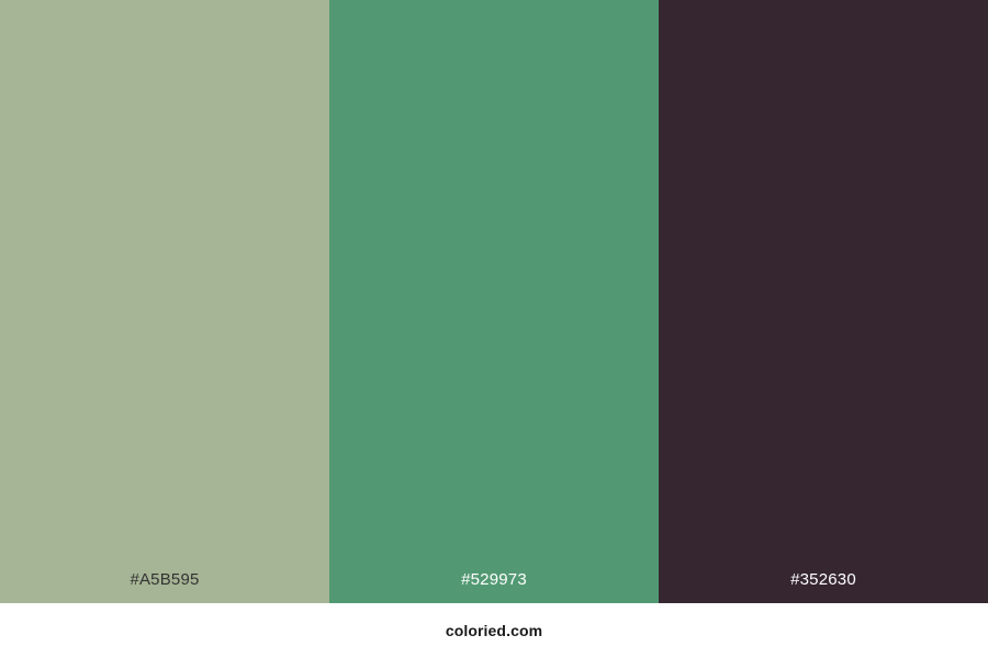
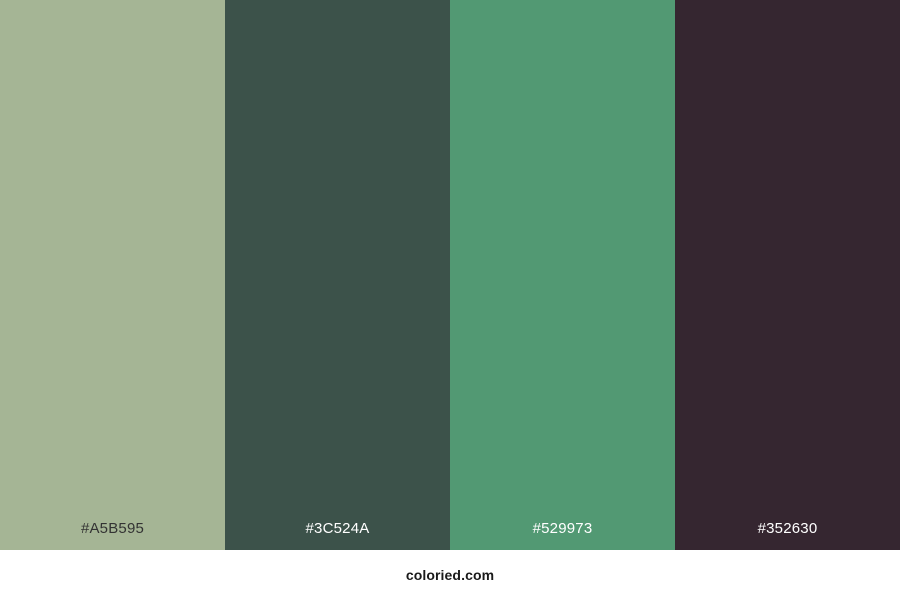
  #A5B595
+ #3C524A
  #529973
  #352630
  coloried.com
